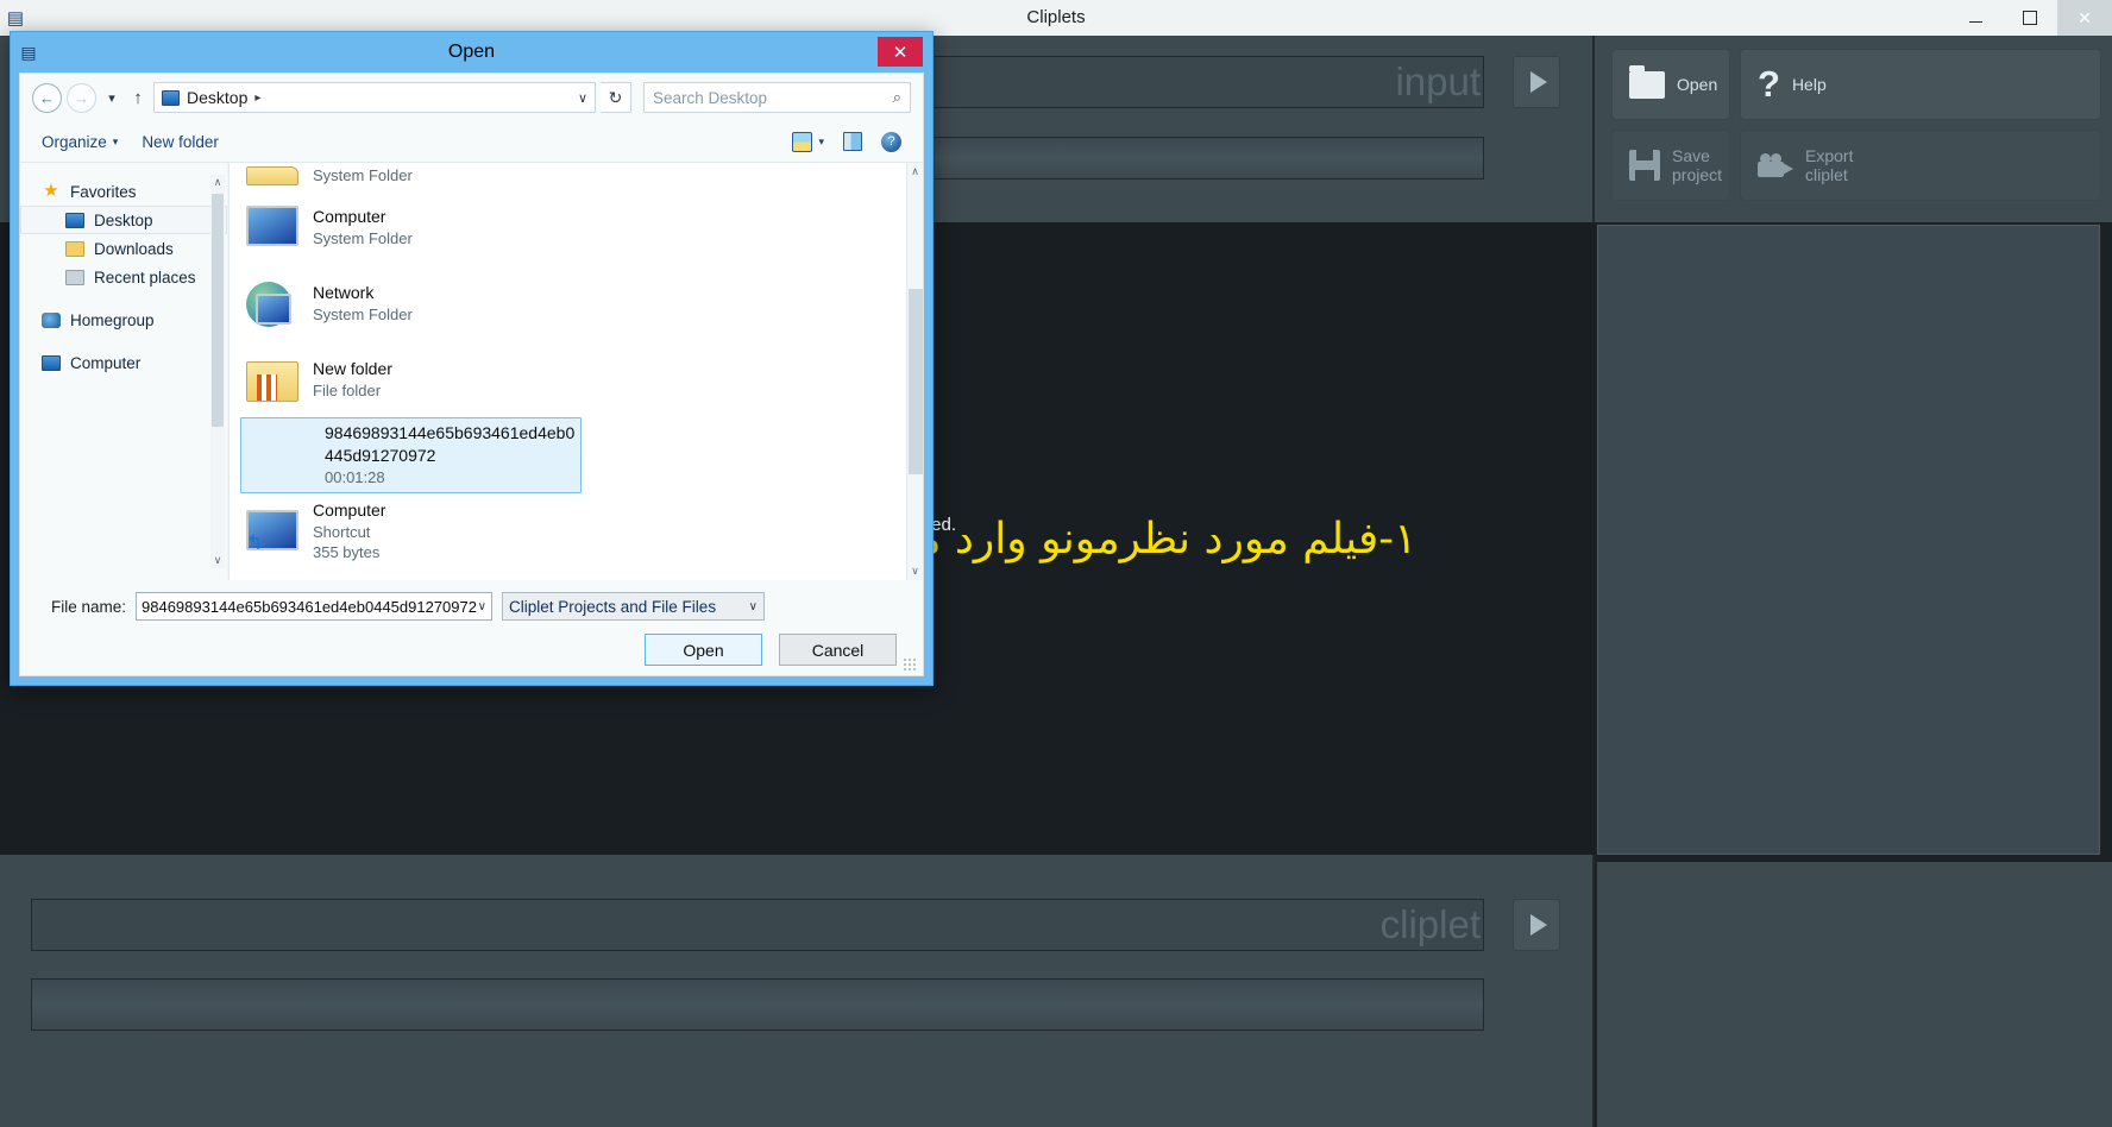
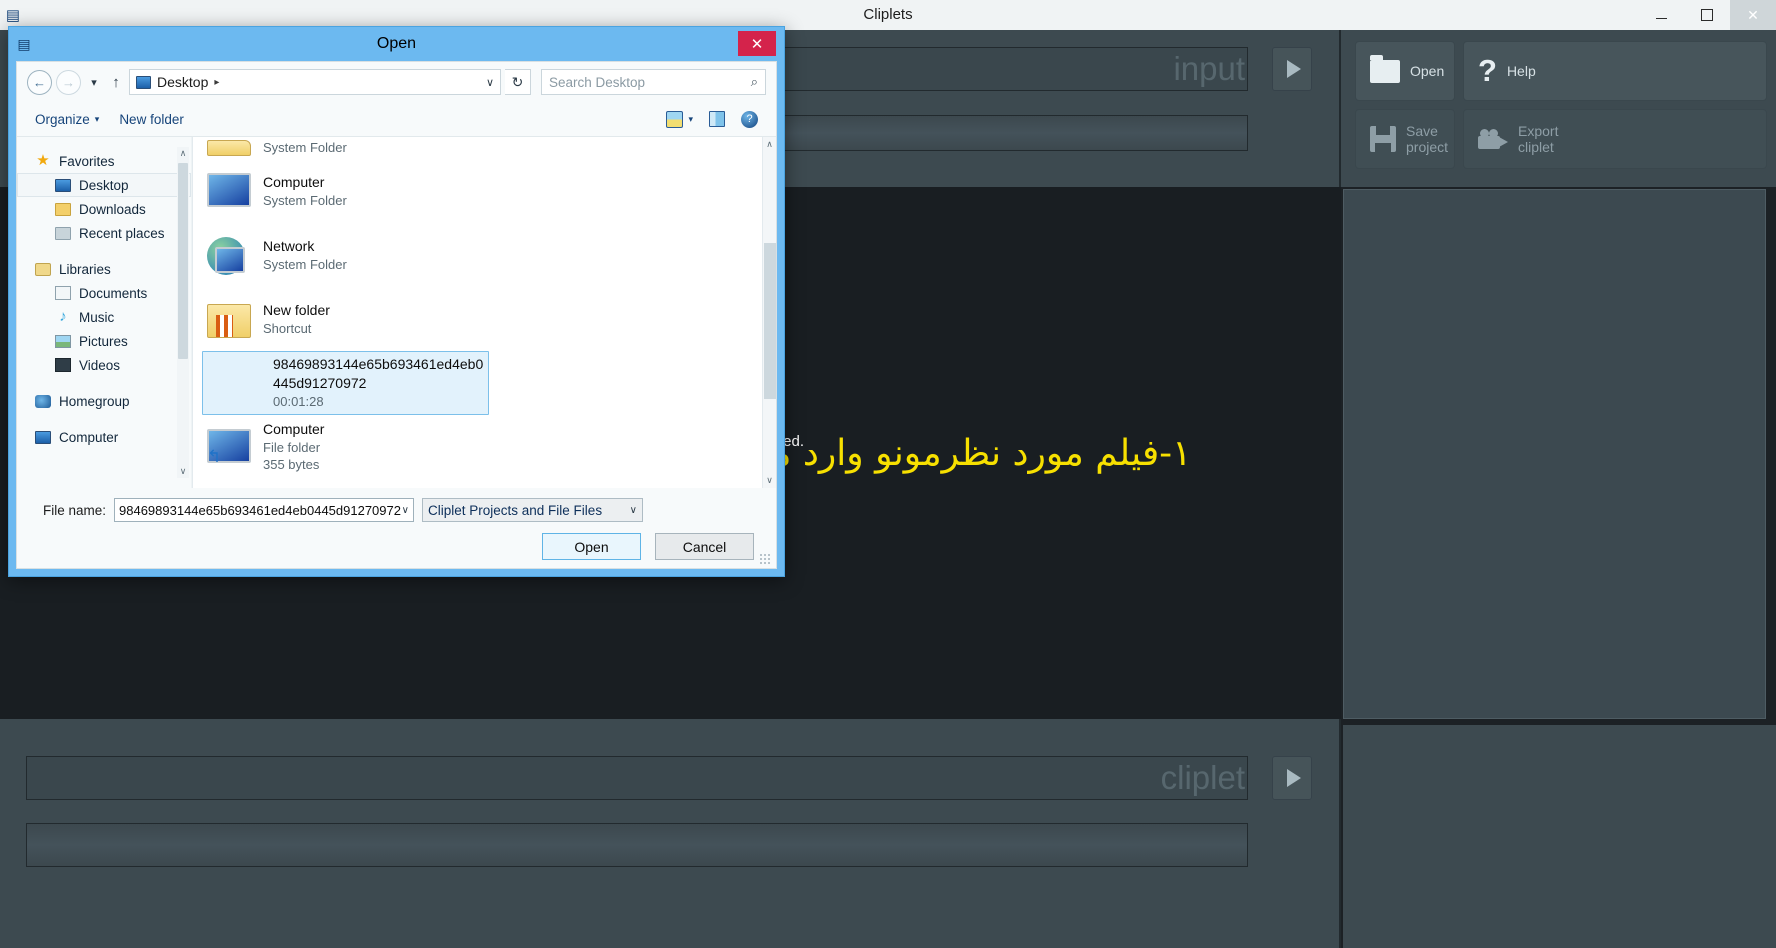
  ▤
  Cliplets
  ✕
  input
  Open
  ?
  Help
  Save
  project
  Export
  cliplet
  ed.
  cliplet
  ▤
  Open
  ✕
  ←
  →
  ▾
  ↑
  Desktop
  ▸
  ∨
  ↻
  Search Desktop
  ⌕
  Organize
  ▾
  New folder
  ▾
  ?
  ★
  Favorites
  Desktop
  Downloads
  Recent places
+ Libraries
+ Documents
+ ♪
+ Music
+ Pictures
+ Videos
  Homegroup
  Computer
  ∧
  ∨
  System Folder
  Computer
  System Folder
  Network
  System Folder
  New folder
- File folder
+ Shortcut
  98469893144e65b693461ed4eb0445d91270972
  00:01:28
  Computer
- Shortcut
+ File folder
  355 bytes
  ∧
  ∨
  File name:
  98469893144e65b693461ed4eb0445d91270972
  ∨
  Cliplet Projects and File Files
  ∨
  Open
  Cancel
